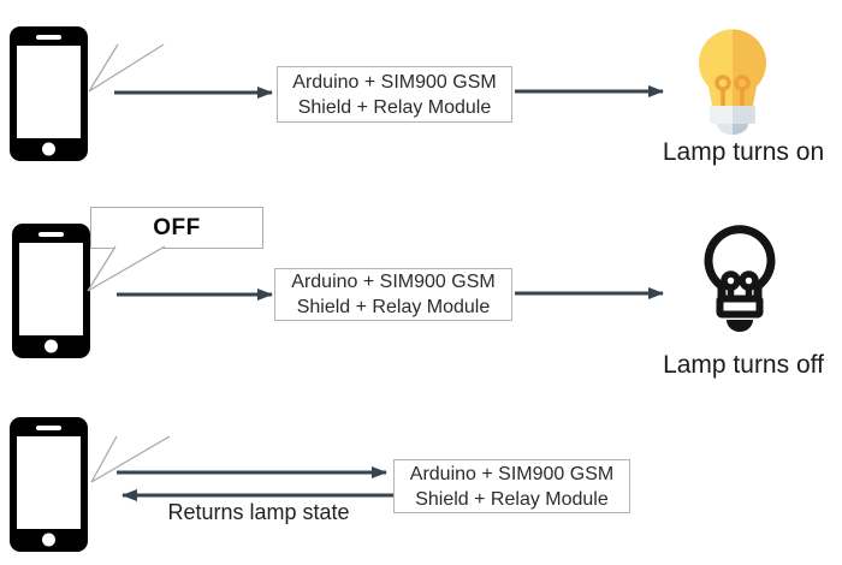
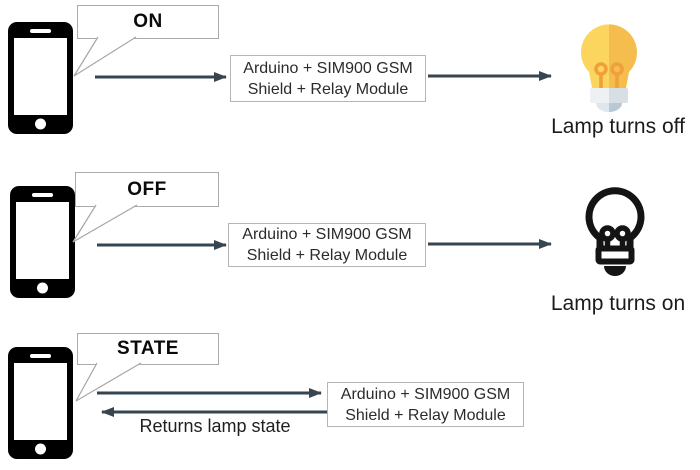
+ ON
  Arduino + SIM900 GSM
  Shield + Relay Module
- Lamp turns on
+ Lamp turns off
  OFF
  Arduino + SIM900 GSM
  Shield + Relay Module
- Lamp turns off
+ Lamp turns on
+ STATE
  Arduino + SIM900 GSM
  Shield + Relay Module
  Returns lamp state
